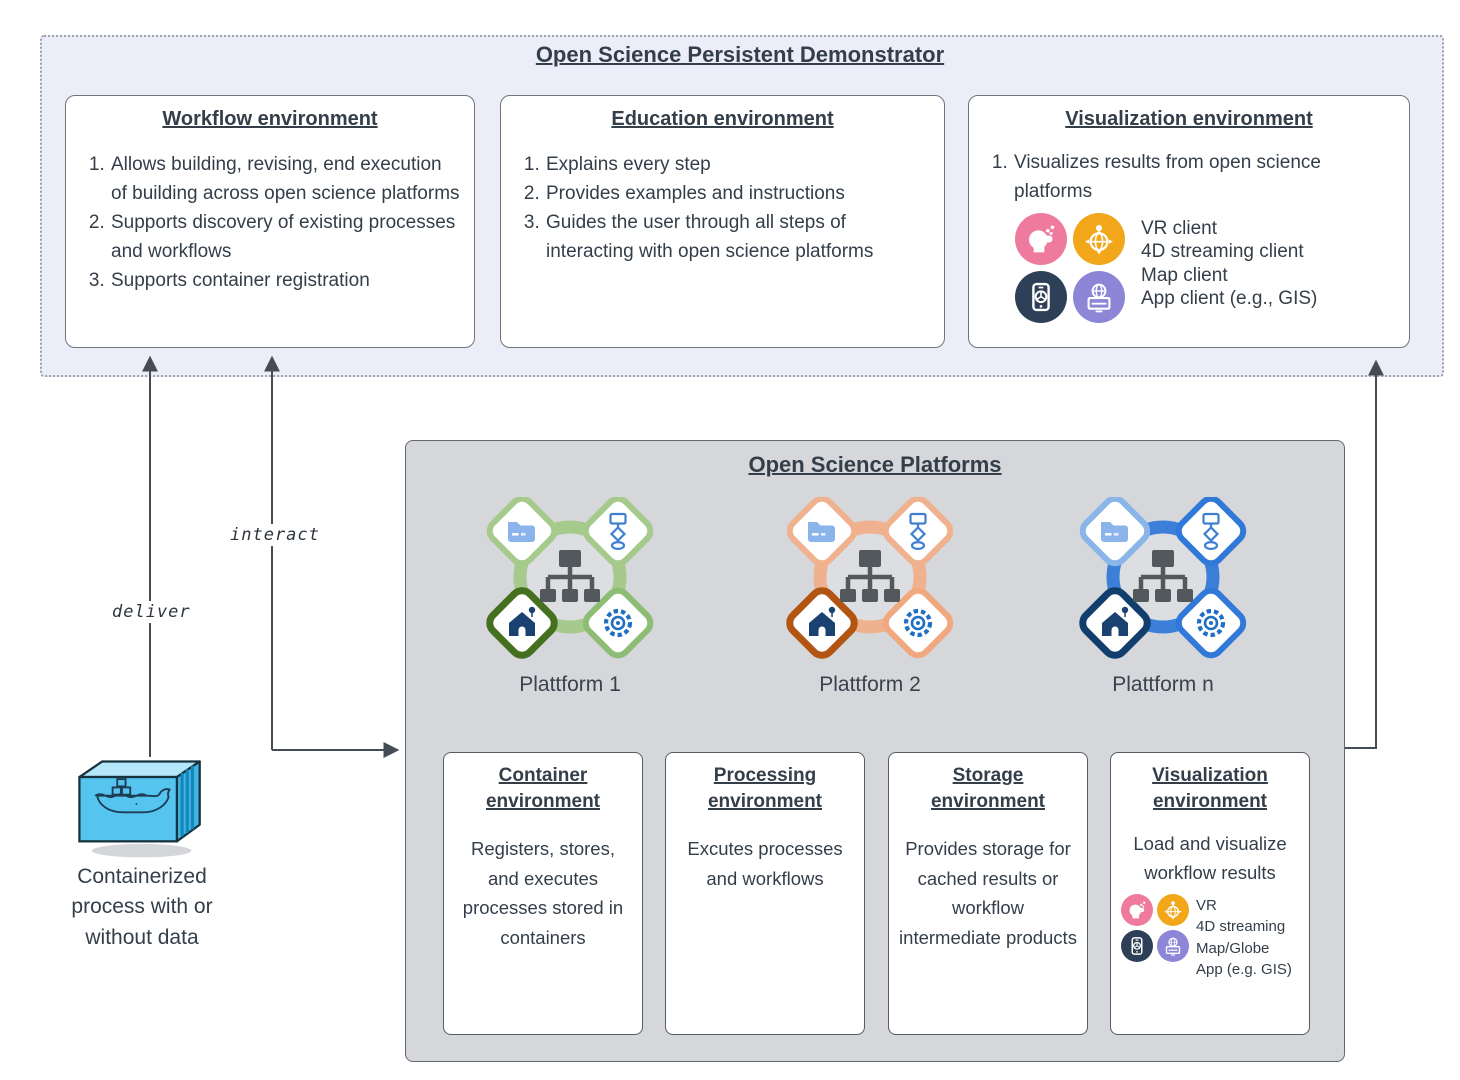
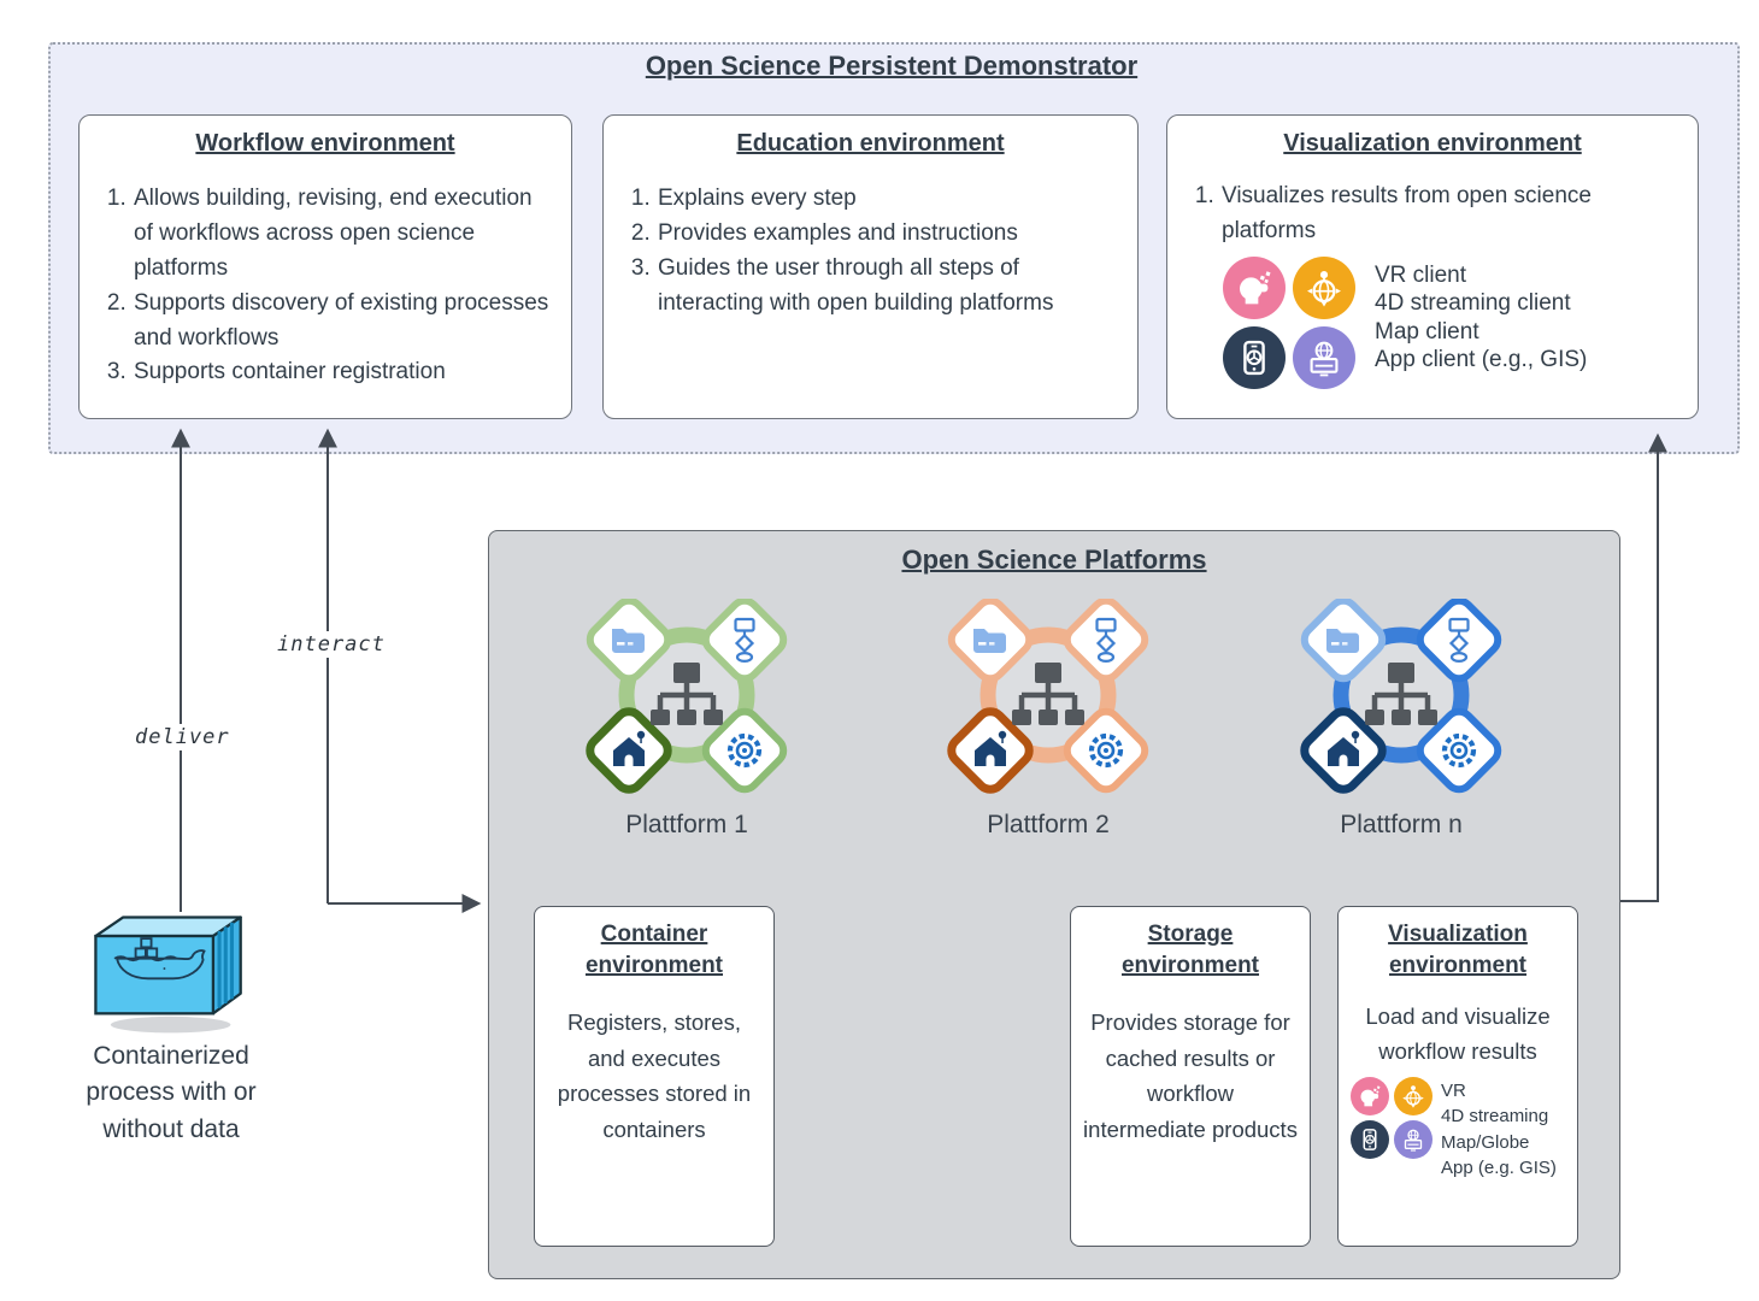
  Open Science Persistent Demonstrator
  Workflow environment
- Allows building, revising, end execution of building across open science platforms
+ Allows building, revising, end execution of workflows across open science platforms
  Supports discovery of existing processes and workflows
  Supports container registration
  Education environment
  Explains every step
  Provides examples and instructions
- Guides the user through all steps of interacting with open science platforms
+ Guides the user through all steps of interacting with open building platforms
  Visualization environment
  Visualizes results from open science platforms
  VR client
  4D streaming client
  Map client
  App client (e.g., GIS)
  Open Science Platforms
  Plattform 1
  Plattform 2
  Plattform n
  Container environment
  Registers, stores, and executes processes stored in containers
- Processing environment
- Excutes processes and workflows
  Storage environment
  Provides storage for cached results or workflow intermediate products
  Visualization environment
  Load and visualize workflow results
  VR
  4D streaming
  Map/Globe
  App (e.g. GIS)
  Containerized process with or without data
  deliver
  interact
